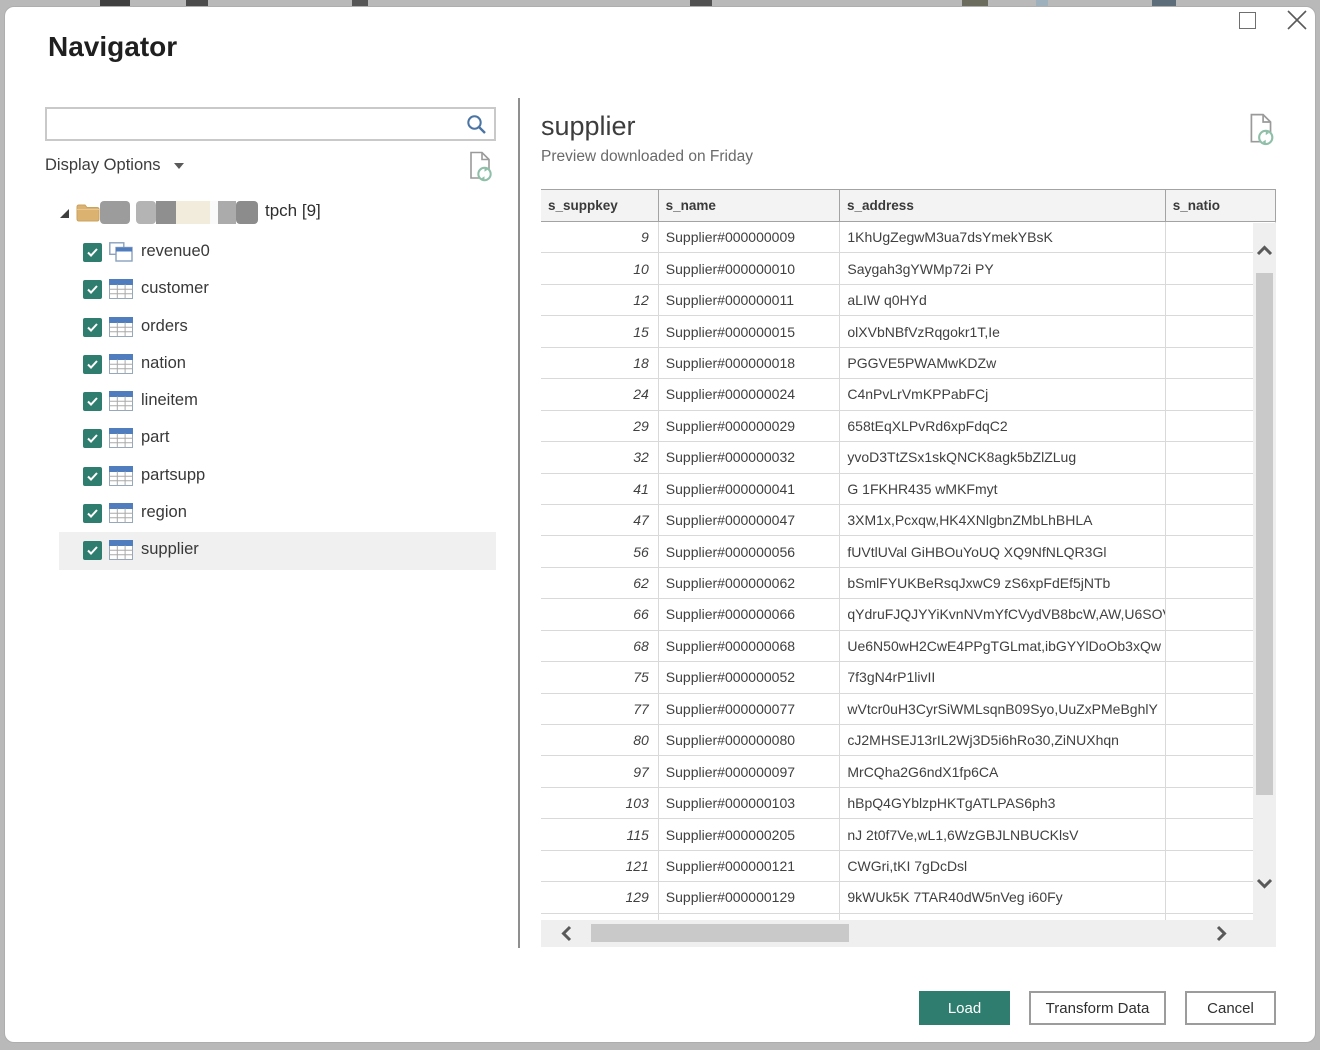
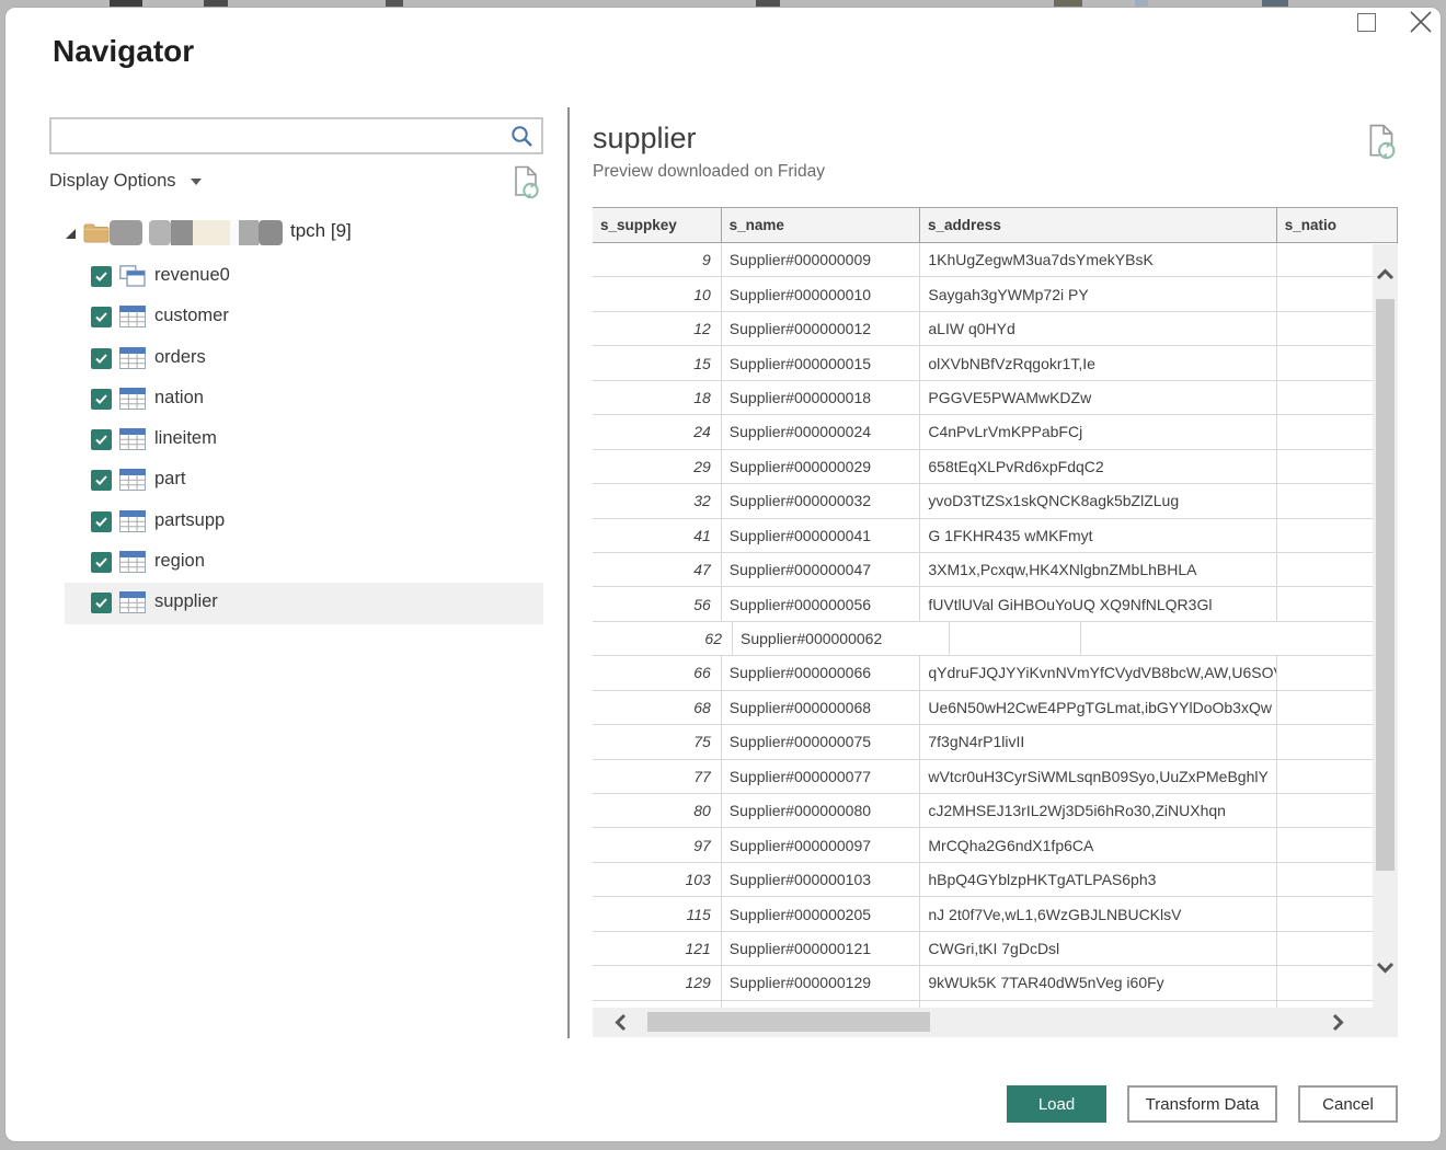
  Navigator
  Display Options
  tpch [9]
  revenue0
  customer
  orders
  nation
  lineitem
  part
  partsupp
  region
  supplier
  supplier
  Preview downloaded on Friday
  s_suppkey
  s_name
  s_address
  s_natio
  9
  Supplier#000000009
  1KhUgZegwM3ua7dsYmekYBsK
  10
  Supplier#000000010
  Saygah3gYWMp72i PY
  12
- Supplier#000000011
+ Supplier#000000012
  aLIW q0HYd
  15
  Supplier#000000015
  olXVbNBfVzRqgokr1T,Ie
  18
  Supplier#000000018
  PGGVE5PWAMwKDZw
  24
  Supplier#000000024
  C4nPvLrVmKPPabFCj
  29
  Supplier#000000029
  658tEqXLPvRd6xpFdqC2
  32
  Supplier#000000032
  yvoD3TtZSx1skQNCK8agk5bZlZLug
  41
  Supplier#000000041
  G 1FKHR435 wMKFmyt
  47
  Supplier#000000047
  3XM1x,Pcxqw,HK4XNlgbnZMbLhBHLA
  56
  Supplier#000000056
  fUVtlUVal GiHBOuYoUQ XQ9NfNLQR3Gl
  62
  Supplier#000000062
- bSmlFYUKBeRsqJxwC9 zS6xpFdEf5jNTb
  66
  Supplier#000000066
  qYdruFJQJYYiKvnNVmYfCVydVB8bcW,AW,U6SO
  68
  Supplier#000000068
  Ue6N50wH2CwE4PPgTGLmat,ibGYYlDoOb3xQw
  75
- Supplier#000000052
+ Supplier#000000075
  7f3gN4rP1livII
  77
  Supplier#000000077
  wVtcr0uH3CyrSiWMLsqnB09Syo,UuZxPMeBghlY
  80
  Supplier#000000080
  cJ2MHSEJ13rIL2Wj3D5i6hRo30,ZiNUXhqn
  97
  Supplier#000000097
  MrCQha2G6ndX1fp6CA
  103
  Supplier#000000103
  hBpQ4GYblzpHKTgATLPAS6ph3
  115
  Supplier#000000205
  nJ 2t0f7Ve,wL1,6WzGBJLNBUCKlsV
  121
  Supplier#000000121
  CWGri,tKI 7gDcDsl
  129
  Supplier#000000129
  9kWUk5K 7TAR40dW5nVeg i60Fy
  Load
  Transform Data
  Cancel
